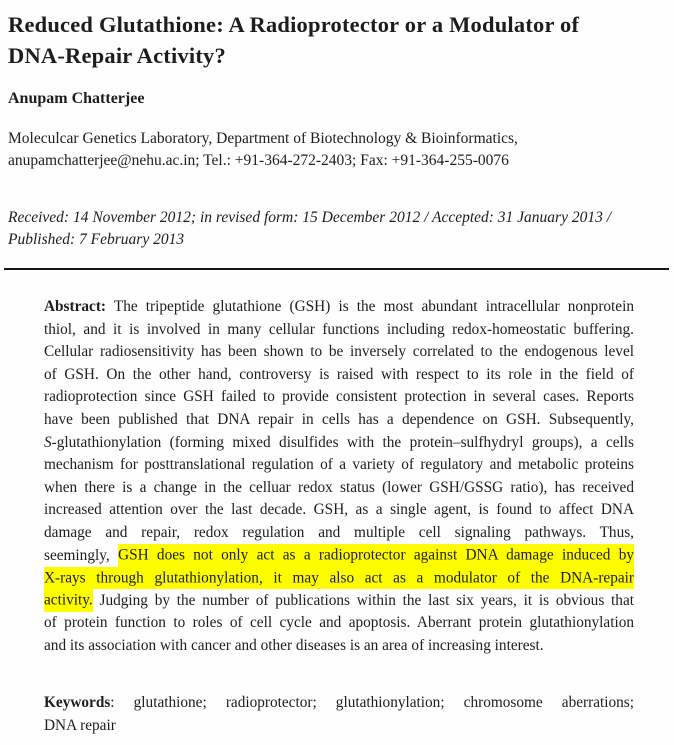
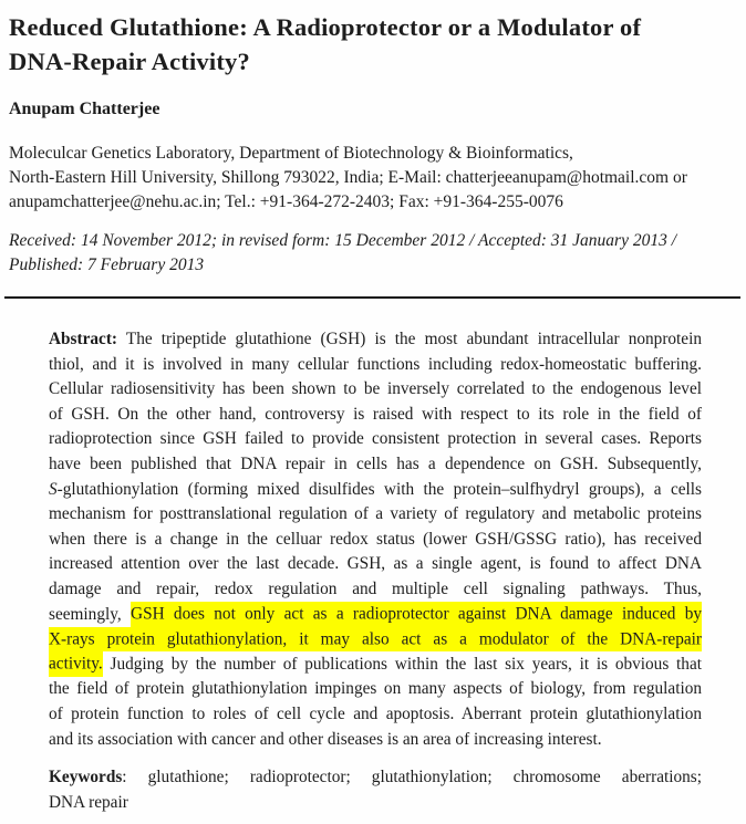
  Reduced Glutathione: A Radioprotector or a Modulator of
  DNA-Repair Activity?
  Anupam Chatterjee
  Moleculcar Genetics Laboratory, Department of Biotechnology & Bioinformatics,
+ North-Eastern Hill University, Shillong 793022, India; E-Mail: chatterjeeanupam@hotmail.com or
  anupamchatterjee@nehu.ac.in; Tel.: +91-364-272-2403; Fax: +91-364-255-0076
  Received: 14 November 2012; in revised form: 15 December 2012 / Accepted: 31 January 2013 /
  Published: 7 February 2013
  Abstract: The tripeptide glutathione (GSH) is the most abundant intracellular nonprotein
  thiol, and it is involved in many cellular functions including redox-homeostatic buffering.
  Cellular radiosensitivity has been shown to be inversely correlated to the endogenous level
  of GSH. On the other hand, controversy is raised with respect to its role in the field of
  radioprotection since GSH failed to provide consistent protection in several cases. Reports
  have been published that DNA repair in cells has a dependence on GSH. Subsequently,
  S-glutathionylation (forming mixed disulfides with the protein–sulfhydryl groups), a cells
  mechanism for posttranslational regulation of a variety of regulatory and metabolic proteins
  when there is a change in the celluar redox status (lower GSH/GSSG ratio), has received
  increased attention over the last decade. GSH, as a single agent, is found to affect DNA
  damage and repair, redox regulation and multiple cell signaling pathways. Thus,
  seemingly, GSH does not only act as a radioprotector against DNA damage induced by
- X-rays through glutathionylation, it may also act as a modulator of the DNA-repair
+ X-rays protein glutathionylation, it may also act as a modulator of the DNA-repair
  activity. Judging by the number of publications within the last six years, it is obvious that
+ the field of protein glutathionylation impinges on many aspects of biology, from regulation
  of protein function to roles of cell cycle and apoptosis. Aberrant protein glutathionylation
  and its association with cancer and other diseases is an area of increasing interest.
  Keywords: glutathione; radioprotector; glutathionylation; chromosome aberrations;
  DNA repair
